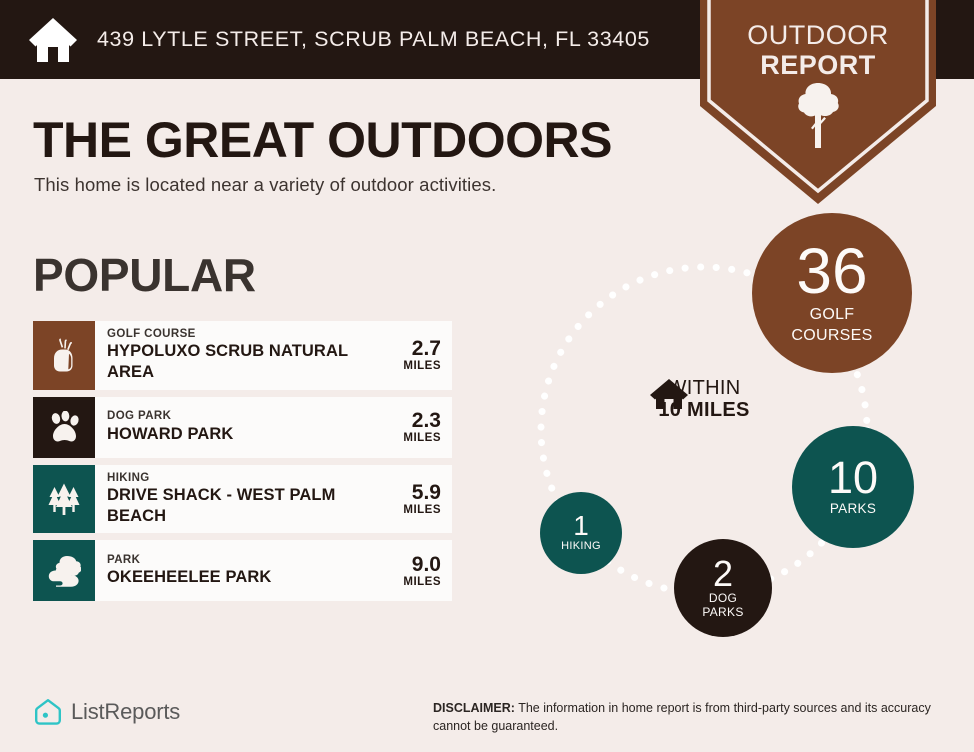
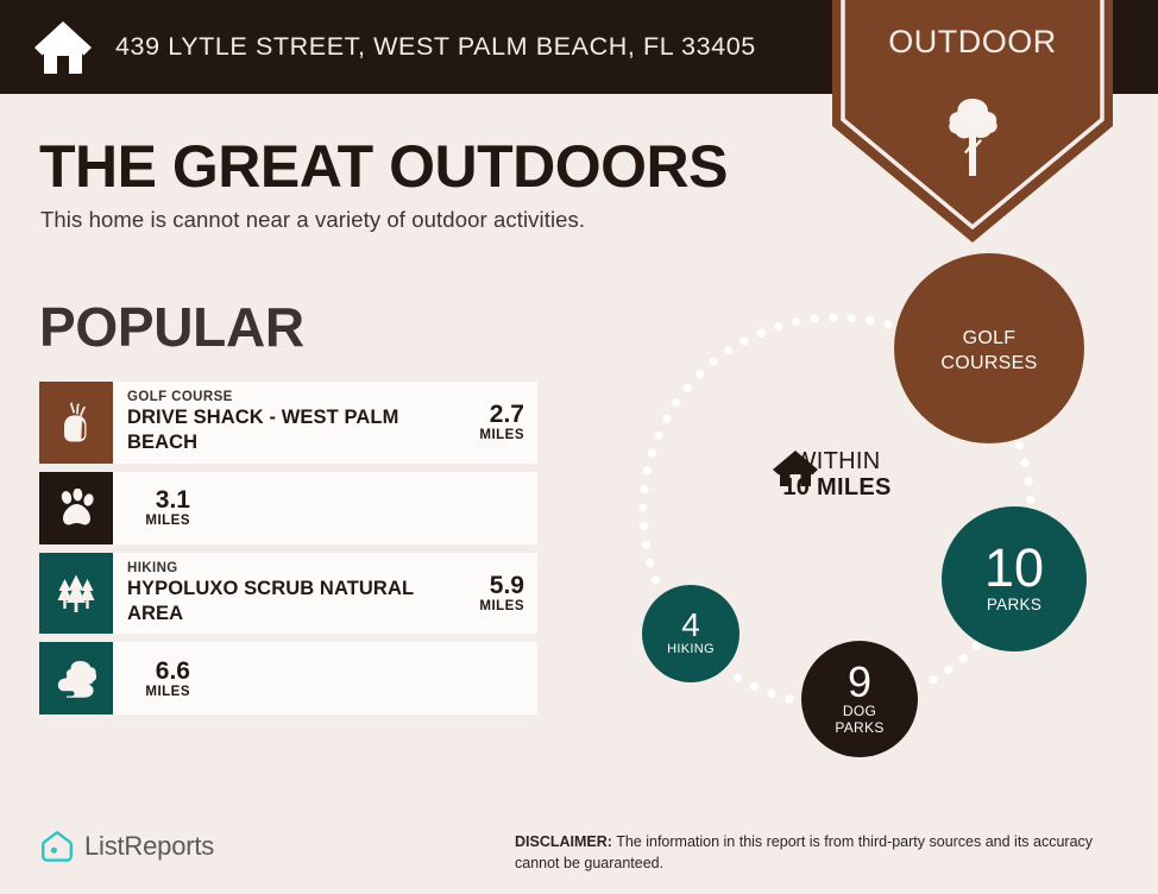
- 439 LYTLE STREET, SCRUB PALM BEACH, FL 33405
+ 439 LYTLE STREET, WEST PALM BEACH, FL 33405
  OUTDOOR
- REPORT
  THE GREAT OUTDOORS
- This home is located near a variety of outdoor activities.
+ This home is cannot near a variety of outdoor activities.
  POPULAR
  GOLF COURSE
- HYPOLUXO SCRUB NATURAL AREA
+ DRIVE SHACK - WEST PALM BEACH
  2.7
  MILES
- DOG PARK
- HOWARD PARK
- 2.3
+ 3.1
  MILES
  HIKING
- DRIVE SHACK - WEST PALM BEACH
+ HYPOLUXO SCRUB NATURAL AREA
  5.9
  MILES
- PARK
- OKEEHEELEE PARK
- 9.0
+ 6.6
  MILES
- 36
  GOLF
  COURSES
  10
  PARKS
- 2
+ 9
  DOG
  PARKS
- 1
+ 4
  HIKING
  ITHIN
  10 MILES
  ListReports
- DISCLAIMER: The information in home report is from third-party sources and its accuracy cannot be guaranteed.
+ DISCLAIMER: The information in this report is from third-party sources and its accuracy cannot be guaranteed.
